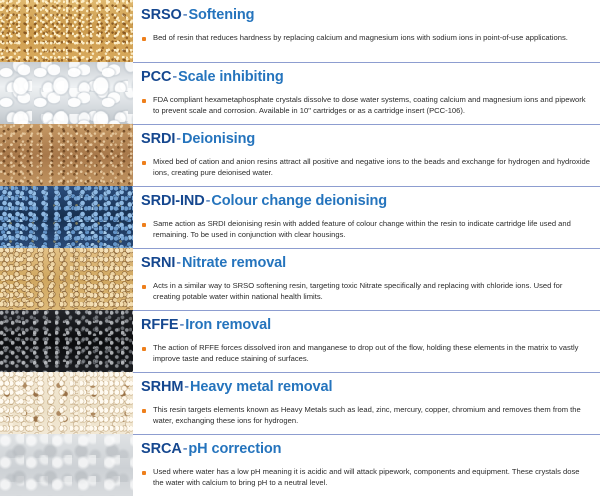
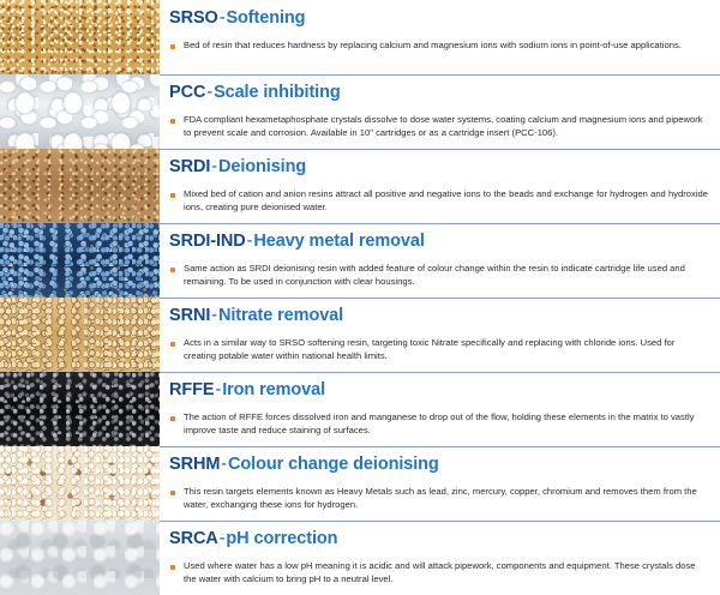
  SRSO-Softening
  Bed of resin that reduces hardness by replacing calcium and magnesium ions with sodium ions in point-of-use applications.
  PCC-Scale inhibiting
  FDA compliant hexametaphosphate crystals dissolve to dose water systems, coating calcium and magnesium ions and pipework to prevent scale and corrosion. Available in 10" cartridges or as a cartridge insert (PCC-106).
  SRDI-Deionising
  Mixed bed of cation and anion resins attract all positive and negative ions to the beads and exchange for hydrogen and hydroxide ions, creating pure deionised water.
- SRDI-IND-Colour change deionising
+ SRDI-IND-Heavy metal removal
  Same action as SRDI deionising resin with added feature of colour change within the resin to indicate cartridge life used and remaining. To be used in conjunction with clear housings.
  SRNI-Nitrate removal
  Acts in a similar way to SRSO softening resin, targeting toxic Nitrate specifically and replacing with chloride ions. Used for creating potable water within national health limits.
  RFFE-Iron removal
  The action of RFFE forces dissolved iron and manganese to drop out of the flow, holding these elements in the matrix to vastly improve taste and reduce staining of surfaces.
- SRHM-Heavy metal removal
+ SRHM-Colour change deionising
  This resin targets elements known as Heavy Metals such as lead, zinc, mercury, copper, chromium and removes them from the water, exchanging these ions for hydrogen.
  SRCA-pH correction
  Used where water has a low pH meaning it is acidic and will attack pipework, components and equipment. These crystals dose the water with calcium to bring pH to a neutral level.
